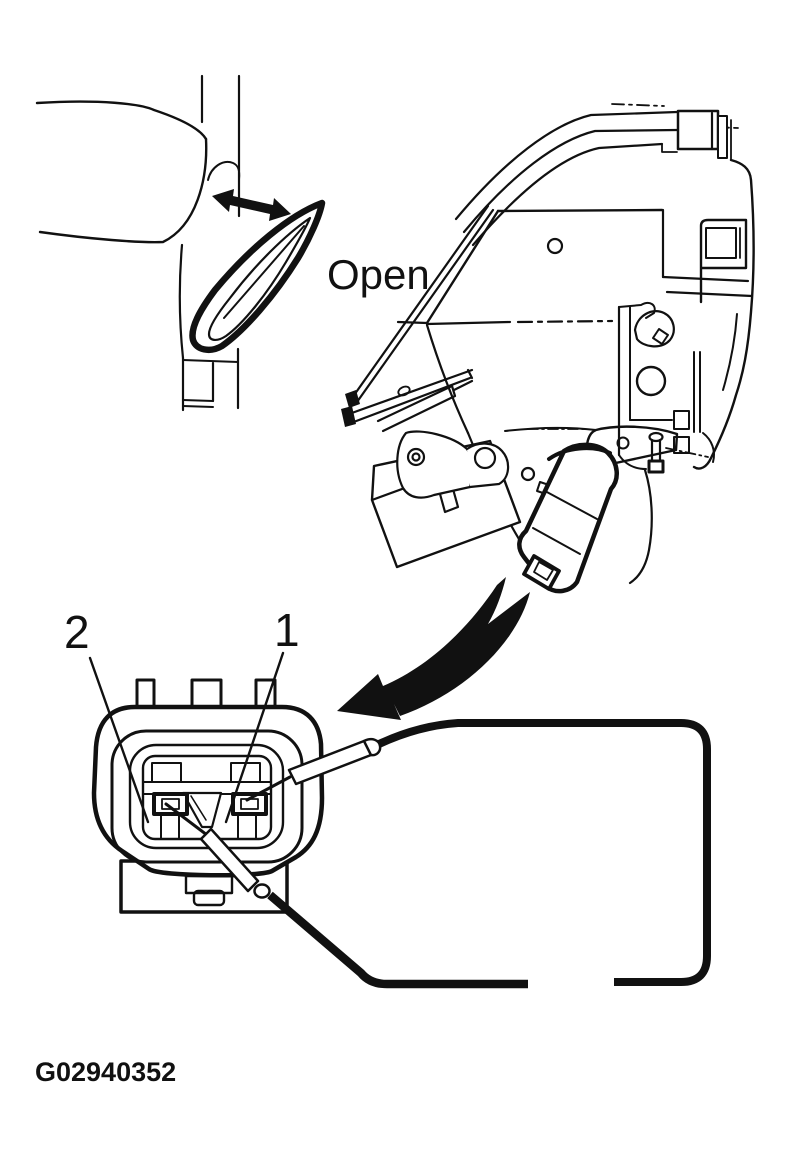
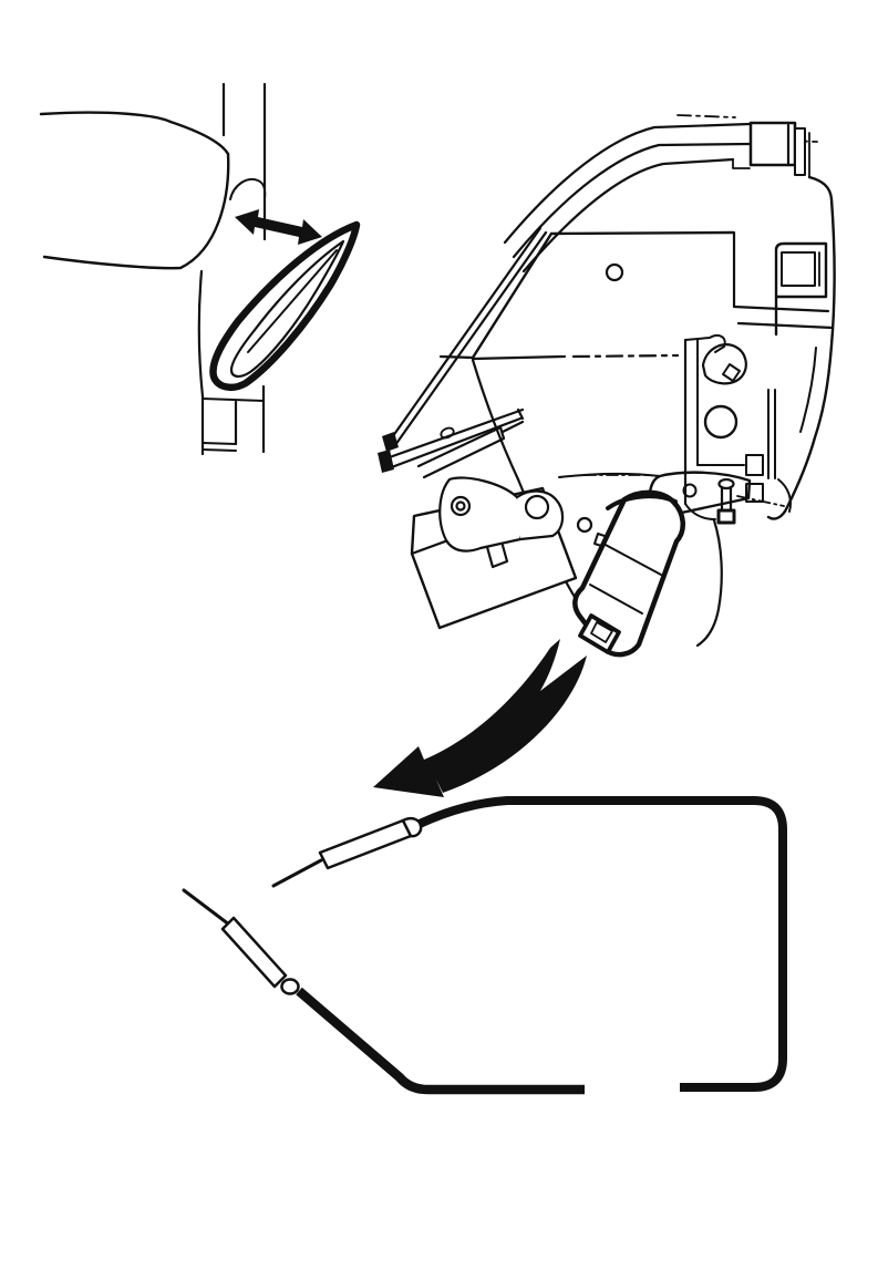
- Open
- 2
- 1
- G02940352
